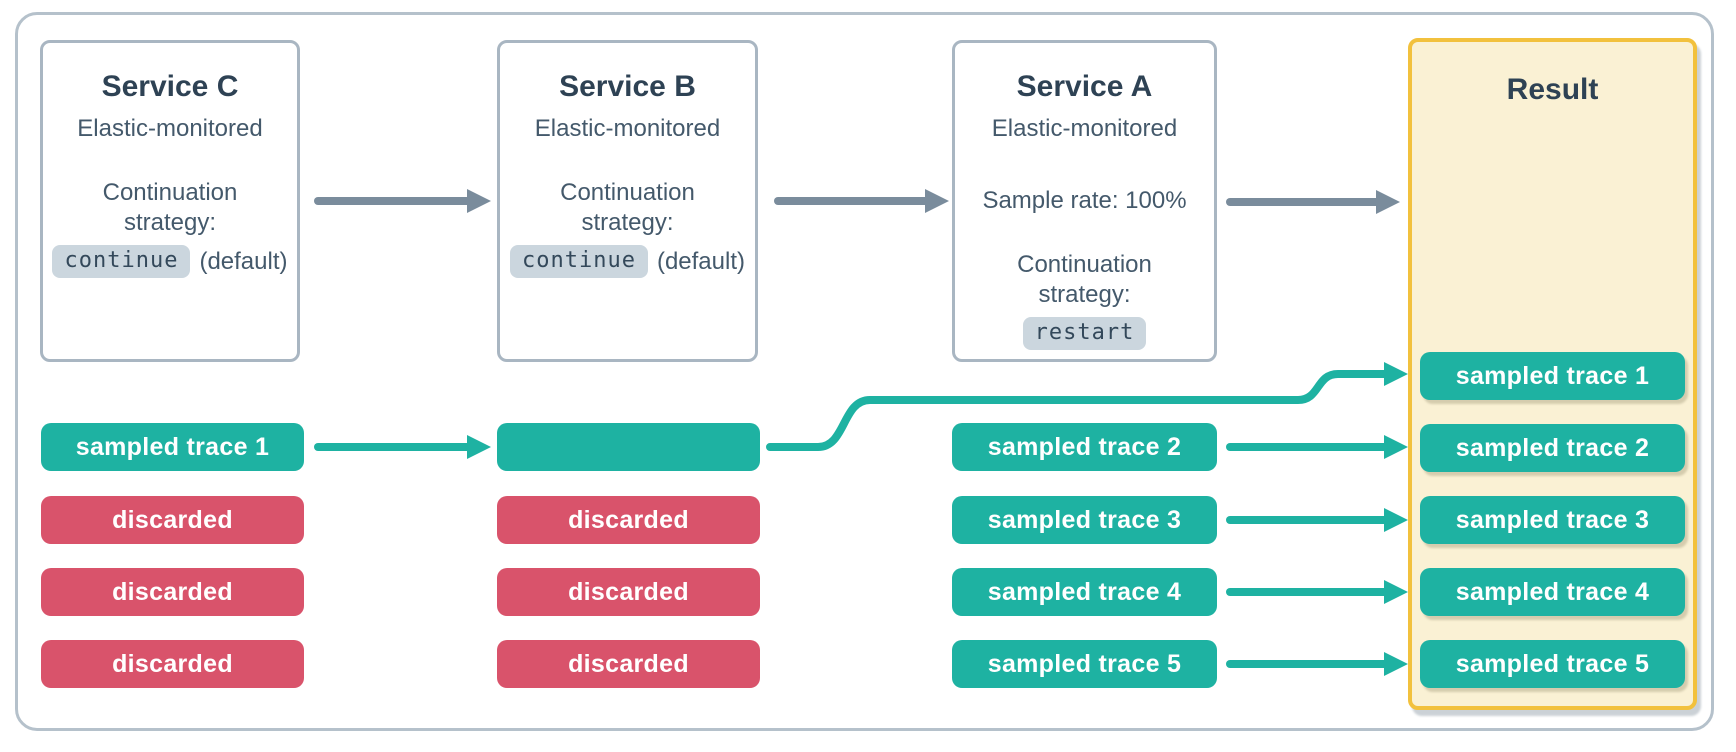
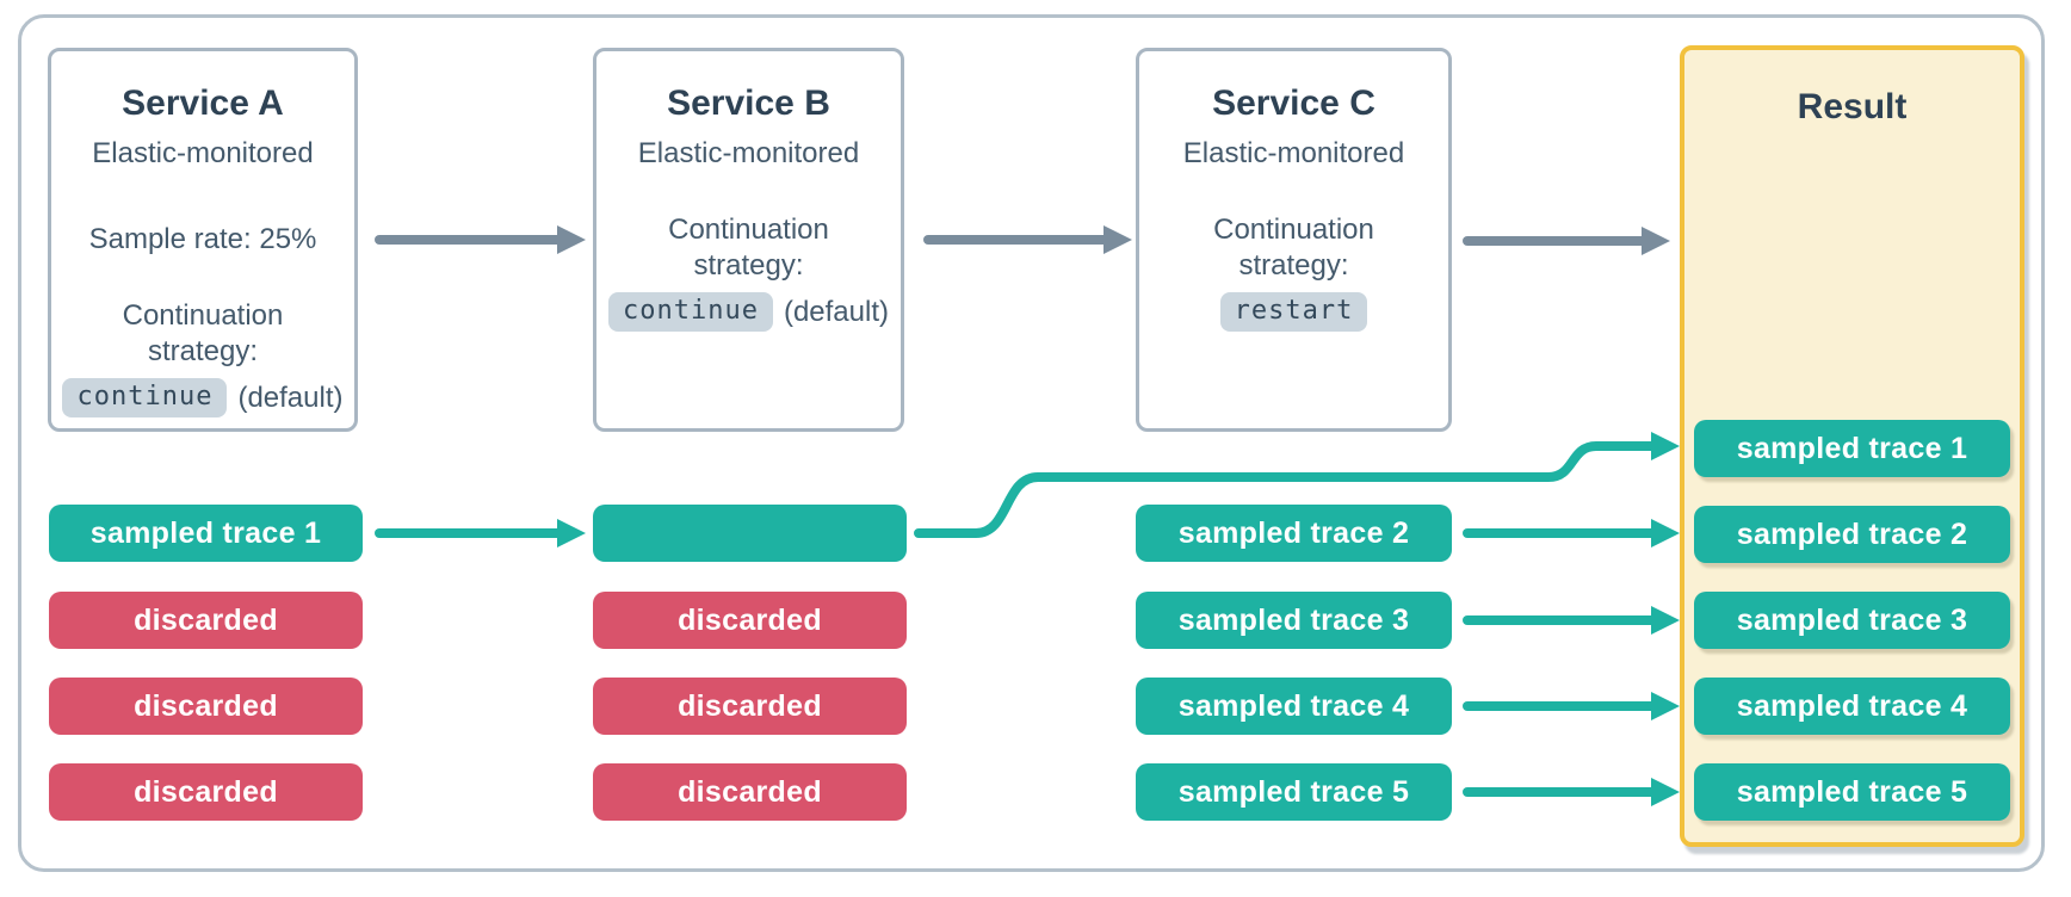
- Service C
+ Service A
  Elastic-monitored
+ Sample rate: 25%
  Continuation
  strategy:
  continue
  (default)
  Service B
  Elastic-monitored
  Continuation
  strategy:
  continue
  (default)
- Service A
+ Service C
  Elastic-monitored
- Sample rate: 100%
  Continuation
  strategy:
  restart
  Result
  sampled trace 1
  discarded
  discarded
  discarded
  discarded
  discarded
  discarded
  sampled trace 2
  sampled trace 3
  sampled trace 4
  sampled trace 5
  sampled trace 1
  sampled trace 2
  sampled trace 3
  sampled trace 4
  sampled trace 5
